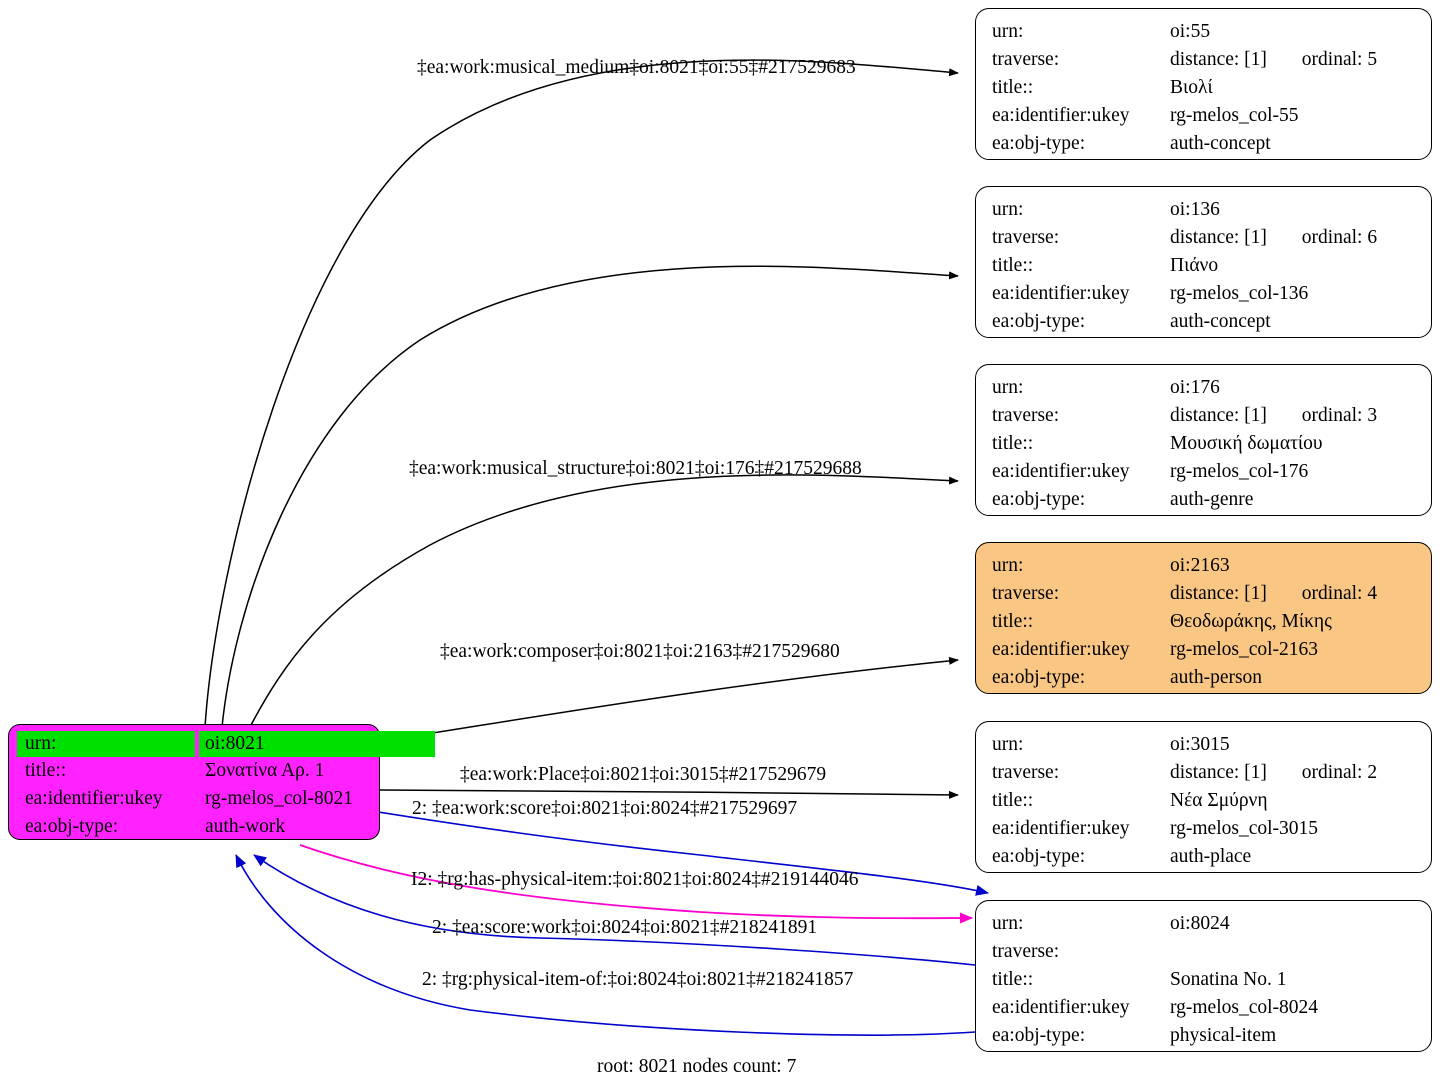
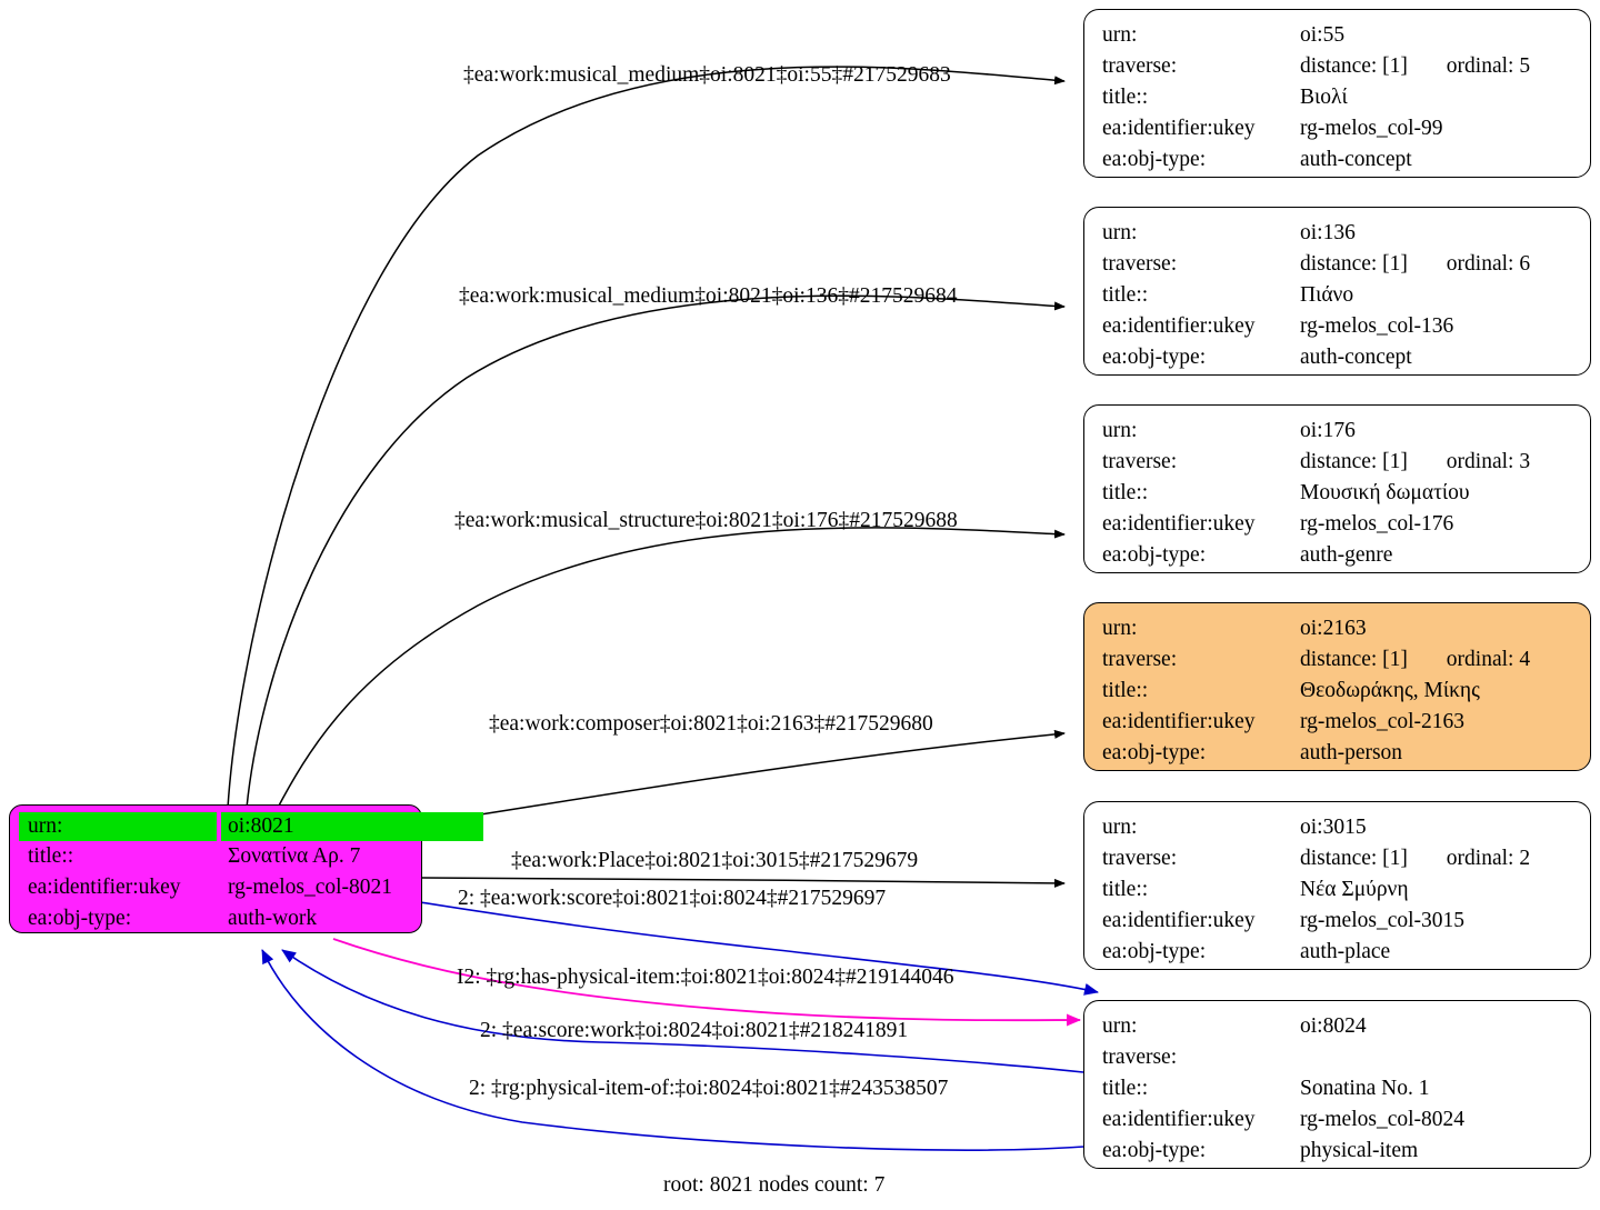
  ‡ea:work:musical_medium‡oi:8021‡oi:55‡#217529683
+ ‡ea:work:musical_medium‡oi:8021‡oi:136‡#217529684
  ‡ea:work:musical_structure‡oi:8021‡oi:176‡#217529688
  ‡ea:work:composer‡oi:8021‡oi:2163‡#217529680
  ‡ea:work:Place‡oi:8021‡oi:3015‡#217529679
  2: ‡ea:work:score‡oi:8021‡oi:8024‡#217529697
  I2: ‡rg:has-physical-item:‡oi:8021‡oi:8024‡#219144046
  2: ‡ea:score:work‡oi:8024‡oi:8021‡#218241891
- 2: ‡rg:physical-item-of:‡oi:8024‡oi:8021‡#218241857
+ 2: ‡rg:physical-item-of:‡oi:8024‡oi:8021‡#243538507
  urn:
  oi:8021
  title::
- Σονατίνα Αρ. 1
+ Σονατίνα Αρ. 7
  ea:identifier:ukey
  rg-melos_col-8021
  ea:obj-type:
  auth-work
  urn:
  oi:55
  traverse:
  distance: [1] ordinal: 5
  title::
  Βιολί
  ea:identifier:ukey
- rg-melos_col-55
+ rg-melos_col-99
  ea:obj-type:
  auth-concept
  urn:
  oi:136
  traverse:
  distance: [1] ordinal: 6
  title::
  Πιάνο
  ea:identifier:ukey
  rg-melos_col-136
  ea:obj-type:
  auth-concept
  urn:
  oi:176
  traverse:
  distance: [1] ordinal: 3
  title::
  Μουσική δωματίου
  ea:identifier:ukey
  rg-melos_col-176
  ea:obj-type:
  auth-genre
  urn:
  oi:2163
  traverse:
  distance: [1] ordinal: 4
  title::
  Θεοδωράκης, Μίκης
  ea:identifier:ukey
  rg-melos_col-2163
  ea:obj-type:
  auth-person
  urn:
  oi:3015
  traverse:
  distance: [1] ordinal: 2
  title::
  Νέα Σμύρνη
  ea:identifier:ukey
  rg-melos_col-3015
  ea:obj-type:
  auth-place
  urn:
  oi:8024
  traverse:
  title::
  Sonatina No. 1
  ea:identifier:ukey
  rg-melos_col-8024
  ea:obj-type:
  physical-item
  root: 8021 nodes count: 7
